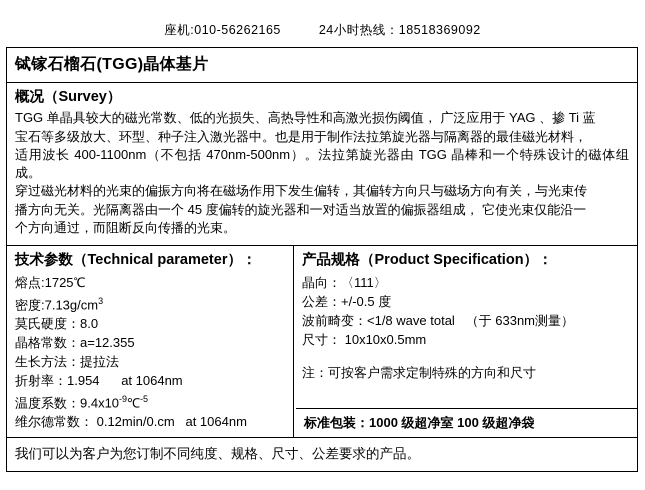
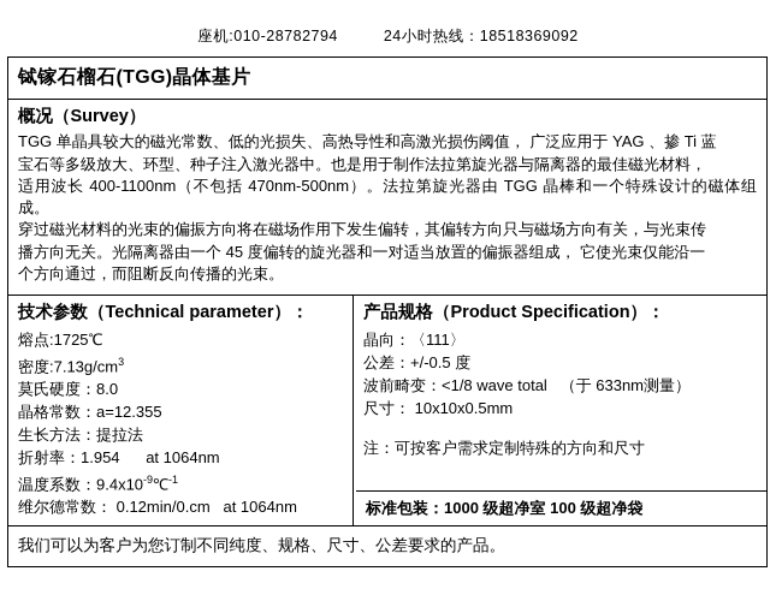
- 座机:010-56262165 24小时热线：18518369092
+ 座机:010-28782794 24小时热线：18518369092
  铽镓石榴石(TGG)晶体基片
  概况（Survey）
  TGG 单晶具较大的磁光常数、低的光损失、高热导性和高激光损伤阈值， 广泛应用于 YAG 、掺 Ti 蓝
  宝石等多级放大、环型、种子注入激光器中。也是用于制作法拉第旋光器与隔离器的最佳磁光材料，
  适用波长 400-1100nm（不包括 470nm-500nm）。法拉第旋光器由 TGG 晶棒和一个特殊设计的磁体组成。
  穿过磁光材料的光束的偏振方向将在磁场作用下发生偏转，其偏转方向只与磁场方向有关，与光束传
  播方向无关。光隔离器由一个 45 度偏转的旋光器和一对适当放置的偏振器组成， 它使光束仅能沿一
  个方向通过，而阻断反向传播的光束。
  技术参数（Technical parameter）：
  熔点:1725℃
  密度:7.13g/cm3
  莫氏硬度：8.0
  晶格常数：a=12.355
  生长方法：提拉法
  折射率：1.954 at 1064nm
- 温度系数：9.4x10-9℃-5
+ 温度系数：9.4x10-9℃-1
  维尔德常数： 0.12min/0.cm at 1064nm
  产品规格（Product Specification）：
  晶向：〈111〉
  公差：+/-0.5 度
  波前畸变：<1/8 wave total （于 633nm测量）
  尺寸： 10x10x0.5mm
  注：可按客户需求定制特殊的方向和尺寸
  标准包装：1000 级超净室 100 级超净袋
  我们可以为客户为您订制不同纯度、规格、尺寸、公差要求的产品。
